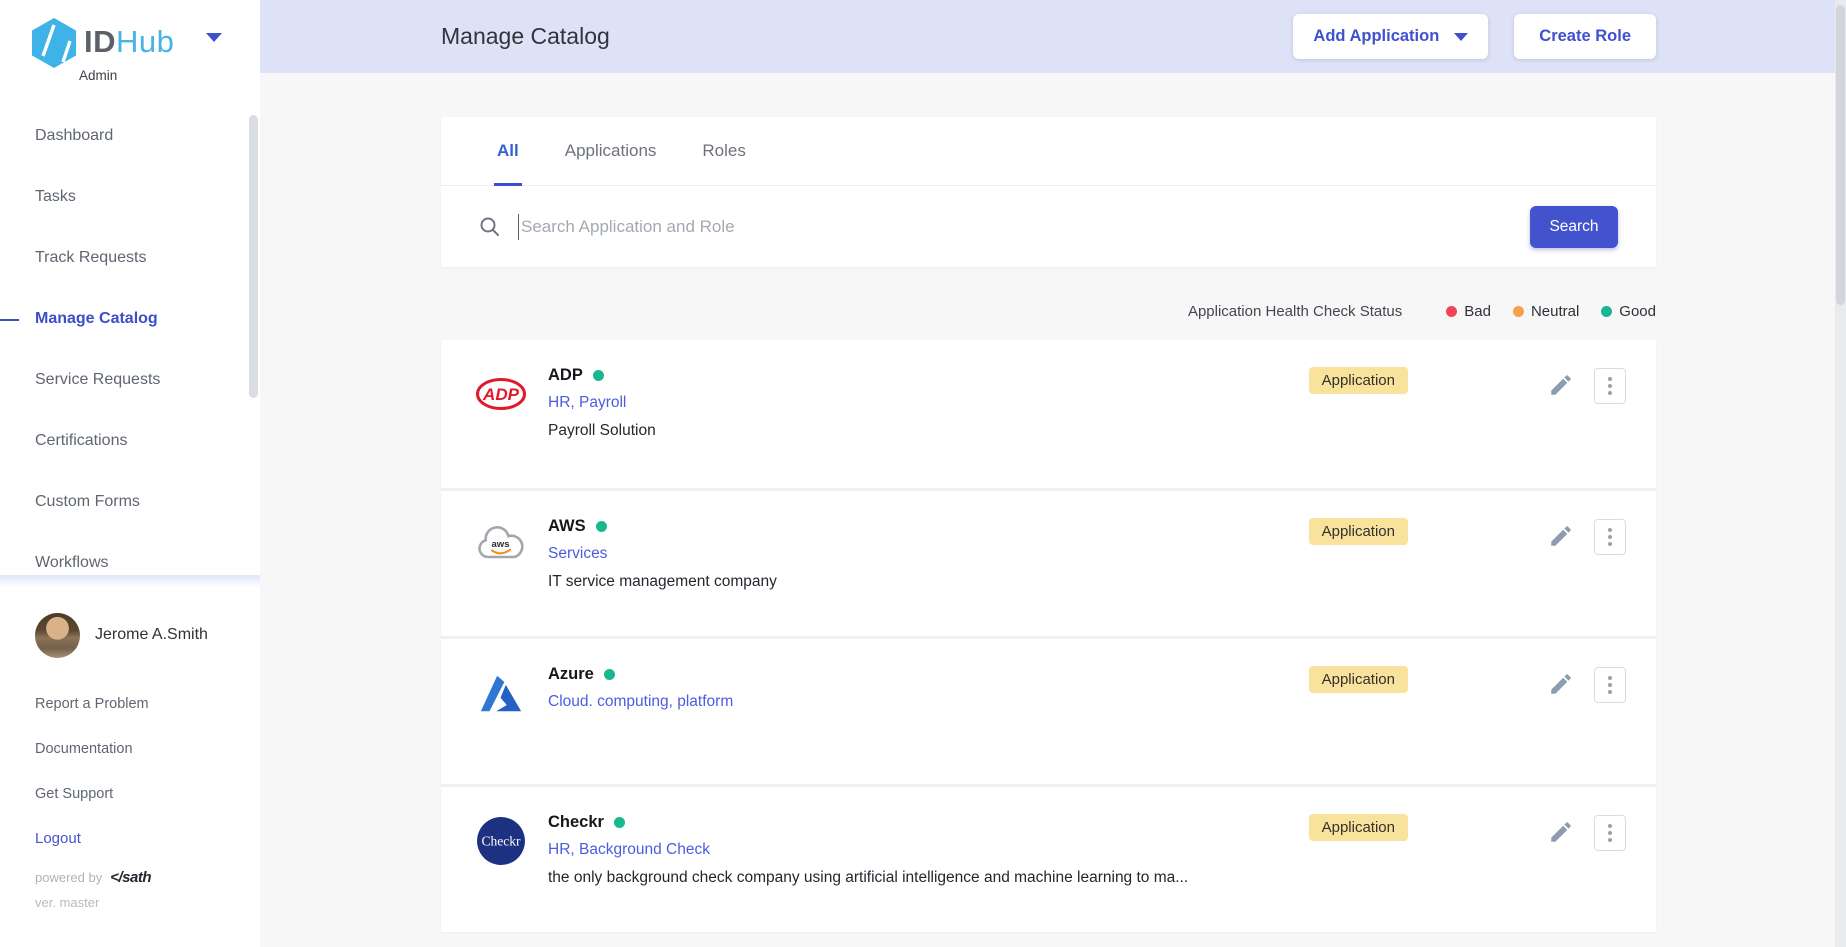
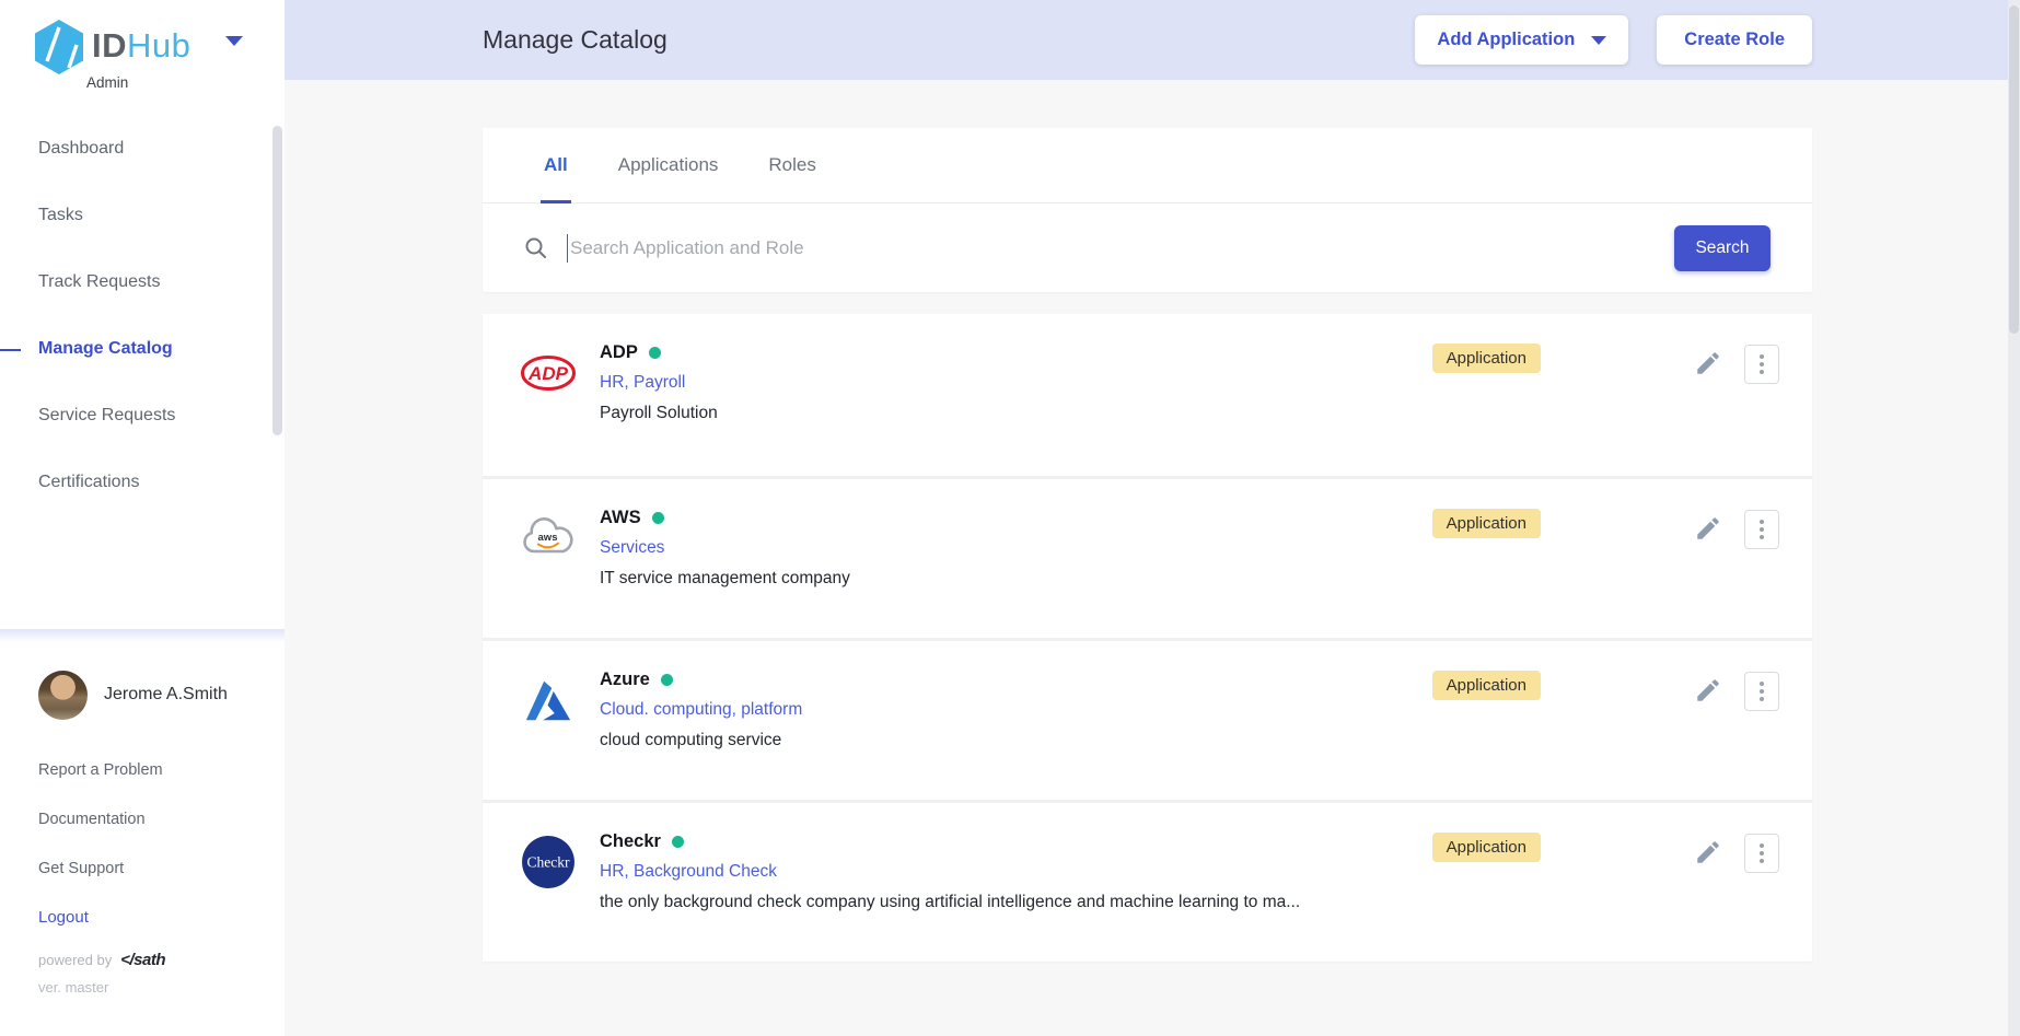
  IDHub
  Admin
  Dashboard
  Tasks
  Track Requests
  Manage Catalog
  Service Requests
  Certifications
- Custom Forms
- Workflows
  Jerome A.Smith
  Report a Problem
  Documentation
  Get Support
  Logout
  powered by
  </sath
  ver. master
  Manage Catalog
  Add Application
  Create Role
  All
  Applications
  Roles
  Search Application and Role
  Search
- Application Health Check Status
- Bad
- Neutral
- Good
  ADP
  ADP
  HR, Payroll
  Payroll Solution
  Application
  aws
  AWS
  Services
  IT service management company
  Application
  Azure
  Cloud. computing, platform
+ cloud computing service
  Application
  Checkr
  Checkr
  HR, Background Check
  the only background check company using artificial intelligence and machine learning to ma...
  Application
